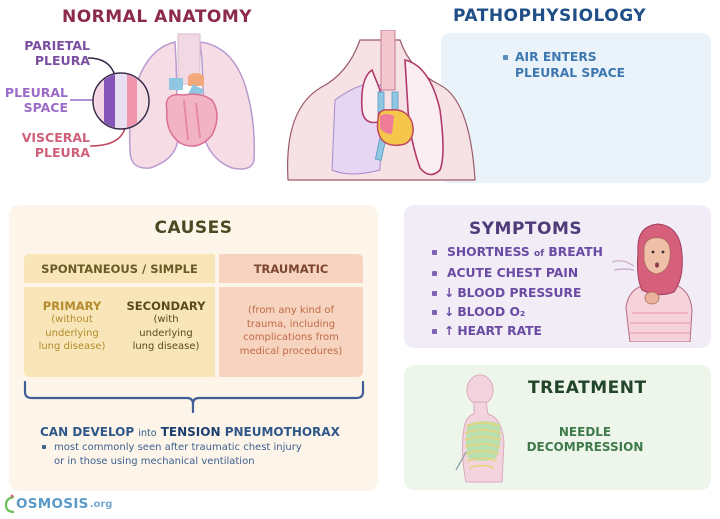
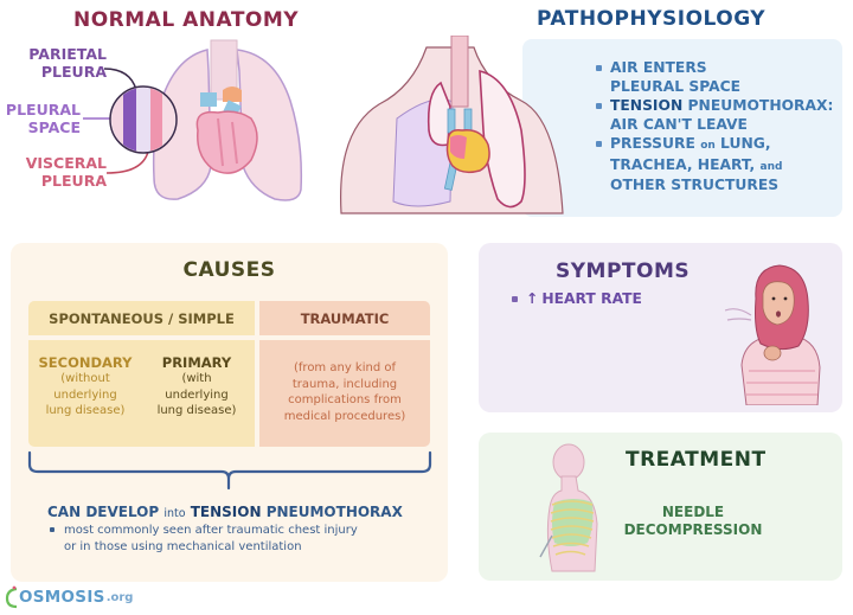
  NORMAL ANATOMY
  PARIETAL PLEURA
  PLEURAL SPACE
  VISCERAL PLEURA
  PATHOPHYSIOLOGY
  AIR ENTERS
  PLEURAL SPACE
+ TENSION PNEUMOTHORAX:
+ AIR CAN'T LEAVE
+ PRESSURE on LUNG,
+ TRACHEA, HEART, and
+ OTHER STRUCTURES
  CAUSES
  SPONTANEOUS / SIMPLE
  TRAUMATIC
- PRIMARY
+ SECONDARY
  (without
  underlying
  lung disease)
- SECONDARY
+ PRIMARY
  (with
  underlying
  lung disease)
  (from any kind of
  trauma, including
  complications from
  medical procedures)
  CAN DEVELOP into TENSION PNEUMOTHORAX
  most commonly seen after traumatic chest injury
  or in those using mechanical ventilation
  SYMPTOMS
- SHORTNESS of BREATH
- ACUTE CHEST PAIN
- ↓ BLOOD PRESSURE
- ↓ BLOOD O₂
  ↑ HEART RATE
  TREATMENT
  NEEDLE
  DECOMPRESSION
  OSMOSIS
  .org
